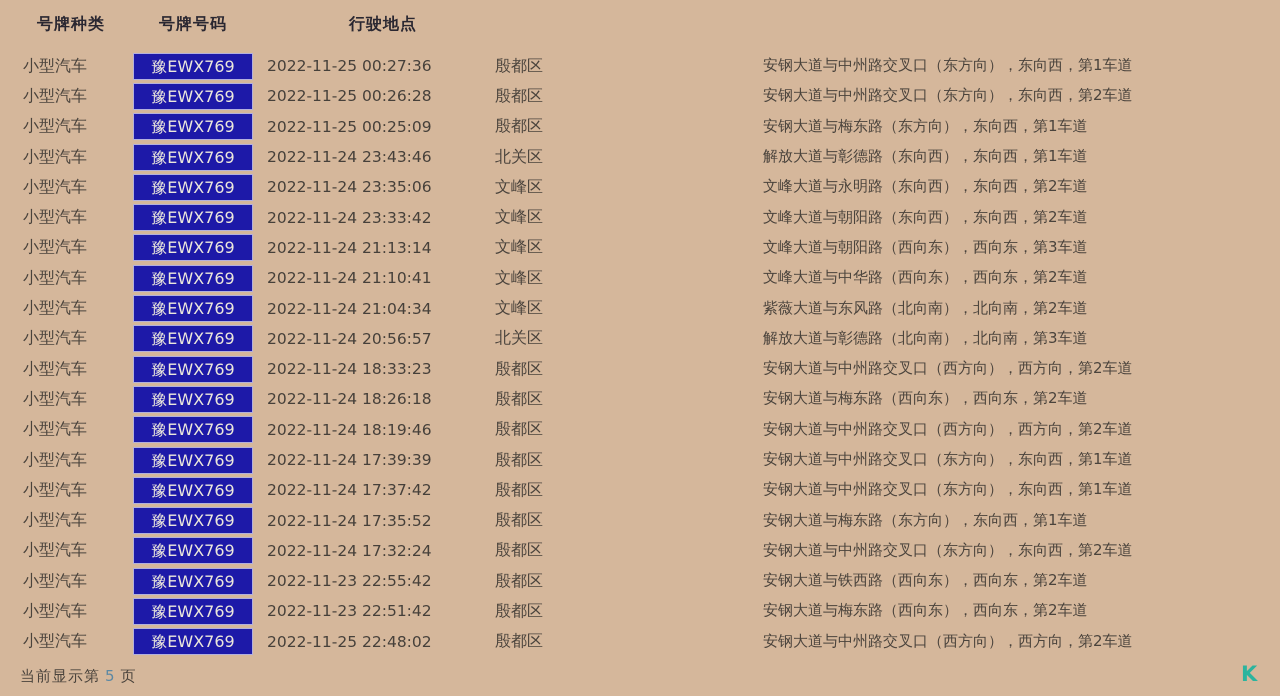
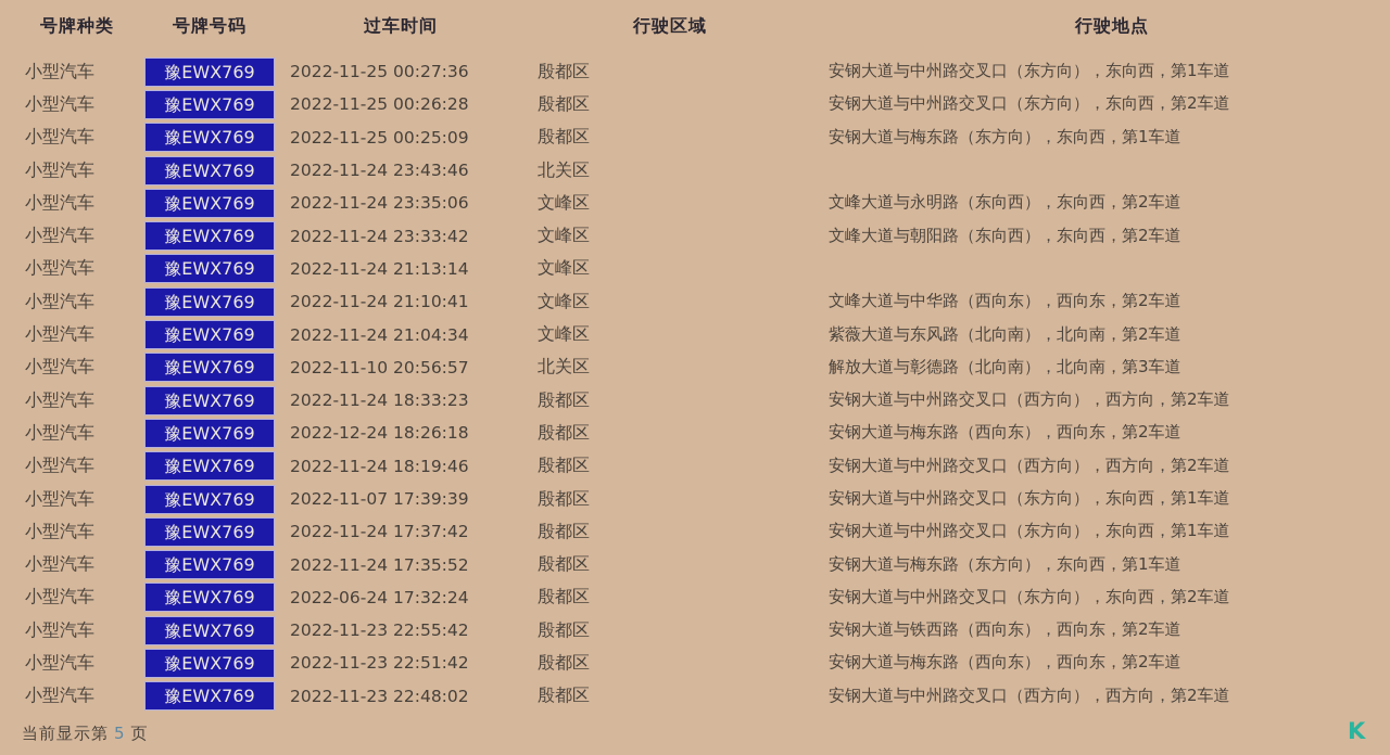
  号牌种类
  号牌号码
+ 过车时间
+ 行驶区域
  行驶地点
  小型汽车
  豫EWX769
  2022-11-25 00:27:36
  殷都区
  安钢大道与中州路交叉口（东方向），东向西，第1车道
  小型汽车
  豫EWX769
  2022-11-25 00:26:28
  殷都区
  安钢大道与中州路交叉口（东方向），东向西，第2车道
  小型汽车
  豫EWX769
  2022-11-25 00:25:09
  殷都区
  安钢大道与梅东路（东方向），东向西，第1车道
  小型汽车
  豫EWX769
  2022-11-24 23:43:46
  北关区
- 解放大道与彰德路（东向西），东向西，第1车道
  小型汽车
  豫EWX769
  2022-11-24 23:35:06
  文峰区
  文峰大道与永明路（东向西），东向西，第2车道
  小型汽车
  豫EWX769
  2022-11-24 23:33:42
  文峰区
  文峰大道与朝阳路（东向西），东向西，第2车道
  小型汽车
  豫EWX769
  2022-11-24 21:13:14
  文峰区
- 文峰大道与朝阳路（西向东），西向东，第3车道
  小型汽车
  豫EWX769
  2022-11-24 21:10:41
  文峰区
  文峰大道与中华路（西向东），西向东，第2车道
  小型汽车
  豫EWX769
  2022-11-24 21:04:34
  文峰区
  紫薇大道与东风路（北向南），北向南，第2车道
  小型汽车
  豫EWX769
- 2022-11-24 20:56:57
+ 2022-11-10 20:56:57
  北关区
  解放大道与彰德路（北向南），北向南，第3车道
  小型汽车
  豫EWX769
  2022-11-24 18:33:23
  殷都区
  安钢大道与中州路交叉口（西方向），西方向，第2车道
  小型汽车
  豫EWX769
- 2022-11-24 18:26:18
+ 2022-12-24 18:26:18
  殷都区
  安钢大道与梅东路（西向东），西向东，第2车道
  小型汽车
  豫EWX769
  2022-11-24 18:19:46
  殷都区
  安钢大道与中州路交叉口（西方向），西方向，第2车道
  小型汽车
  豫EWX769
- 2022-11-24 17:39:39
+ 2022-11-07 17:39:39
  殷都区
  安钢大道与中州路交叉口（东方向），东向西，第1车道
  小型汽车
  豫EWX769
  2022-11-24 17:37:42
  殷都区
  安钢大道与中州路交叉口（东方向），东向西，第1车道
  小型汽车
  豫EWX769
  2022-11-24 17:35:52
  殷都区
  安钢大道与梅东路（东方向），东向西，第1车道
  小型汽车
  豫EWX769
- 2022-11-24 17:32:24
+ 2022-06-24 17:32:24
  殷都区
  安钢大道与中州路交叉口（东方向），东向西，第2车道
  小型汽车
  豫EWX769
  2022-11-23 22:55:42
  殷都区
  安钢大道与铁西路（西向东），西向东，第2车道
  小型汽车
  豫EWX769
  2022-11-23 22:51:42
  殷都区
  安钢大道与梅东路（西向东），西向东，第2车道
  小型汽车
  豫EWX769
- 2022-11-25 22:48:02
+ 2022-11-23 22:48:02
  殷都区
  安钢大道与中州路交叉口（西方向），西方向，第2车道
  当前显示第 5 页
  K
